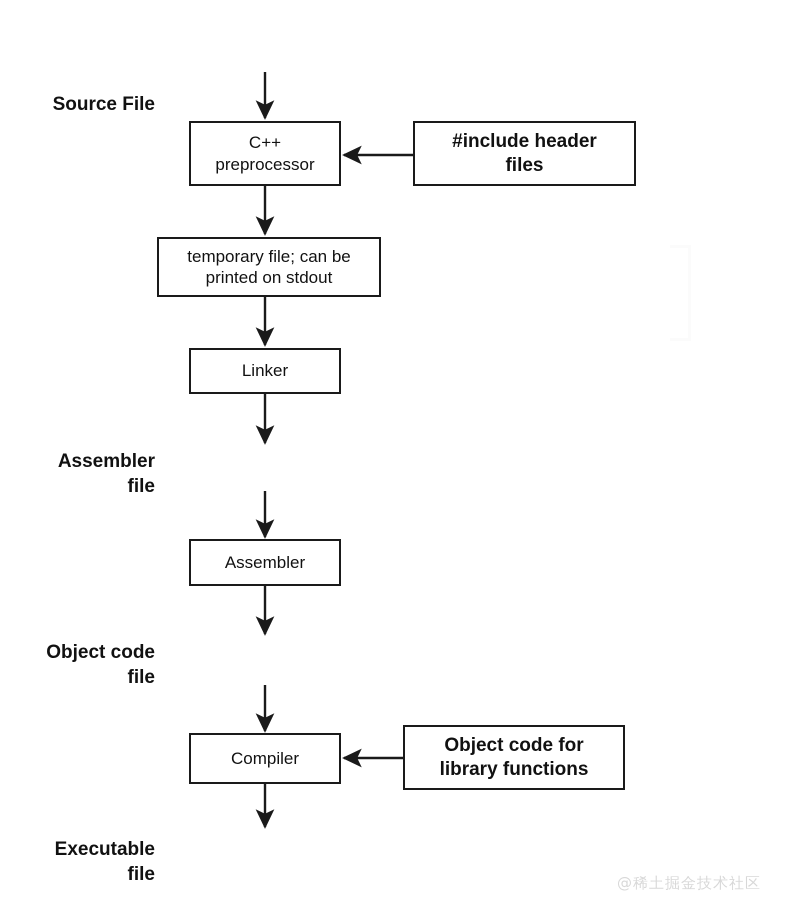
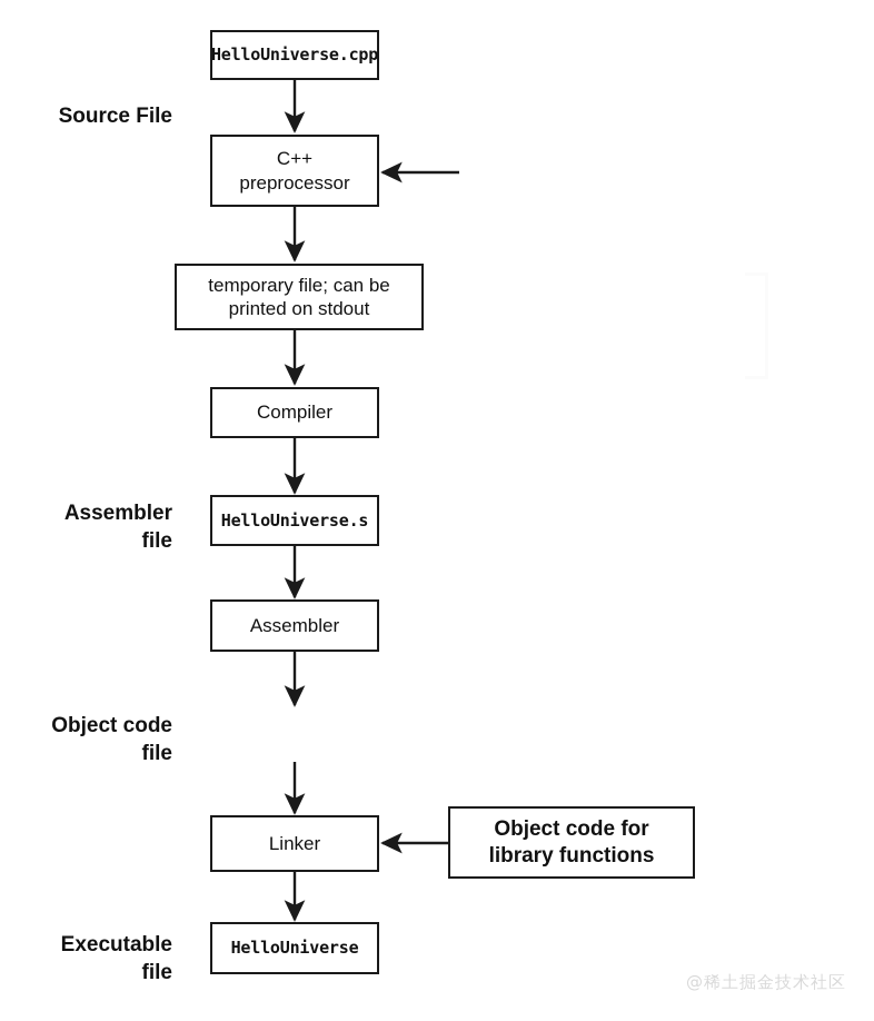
+ HelloUniverse.cpp
  C++
  preprocessor
- #include header
- files
  temporary file; can be
  printed on stdout
- Linker
+ Compiler
+ HelloUniverse.s
  Assembler
- Compiler
+ Linker
  Object code for
  library functions
+ HelloUniverse
  Source File
  Assembler
  file
  Object code
  file
  Executable
  file
  @稀土掘金技术社区
